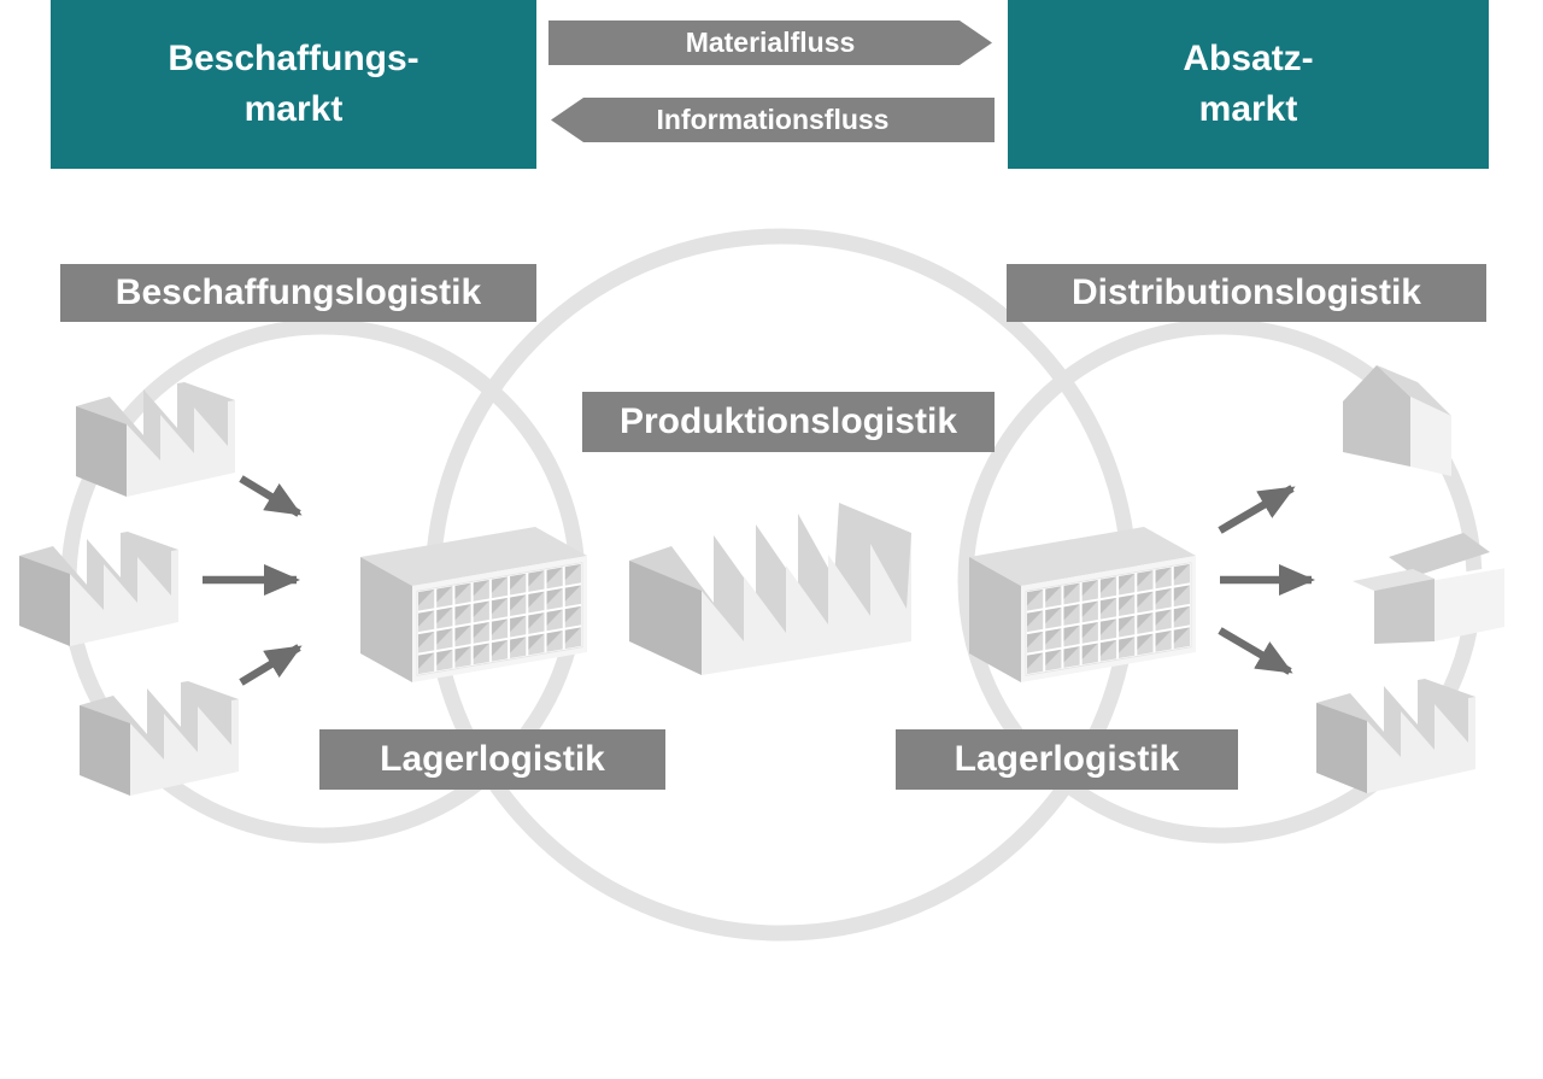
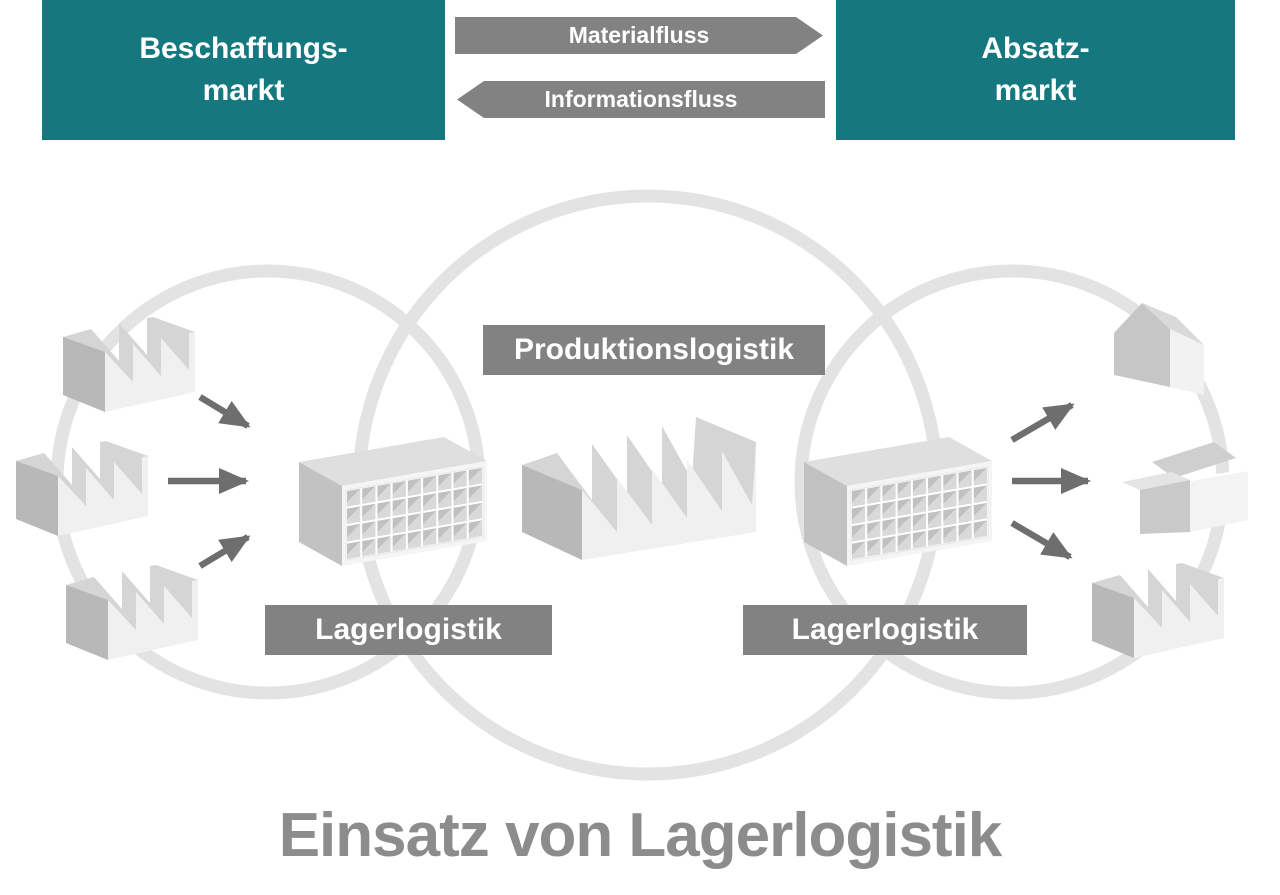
  Beschaffungs-
  markt
  Absatz-
  markt
  Materialfluss
  Informationsfluss
- Beschaffungslogistik
- Distributionslogistik
  Produktionslogistik
  Lagerlogistik
  Lagerlogistik
+ Einsatz von Lagerlogistik
